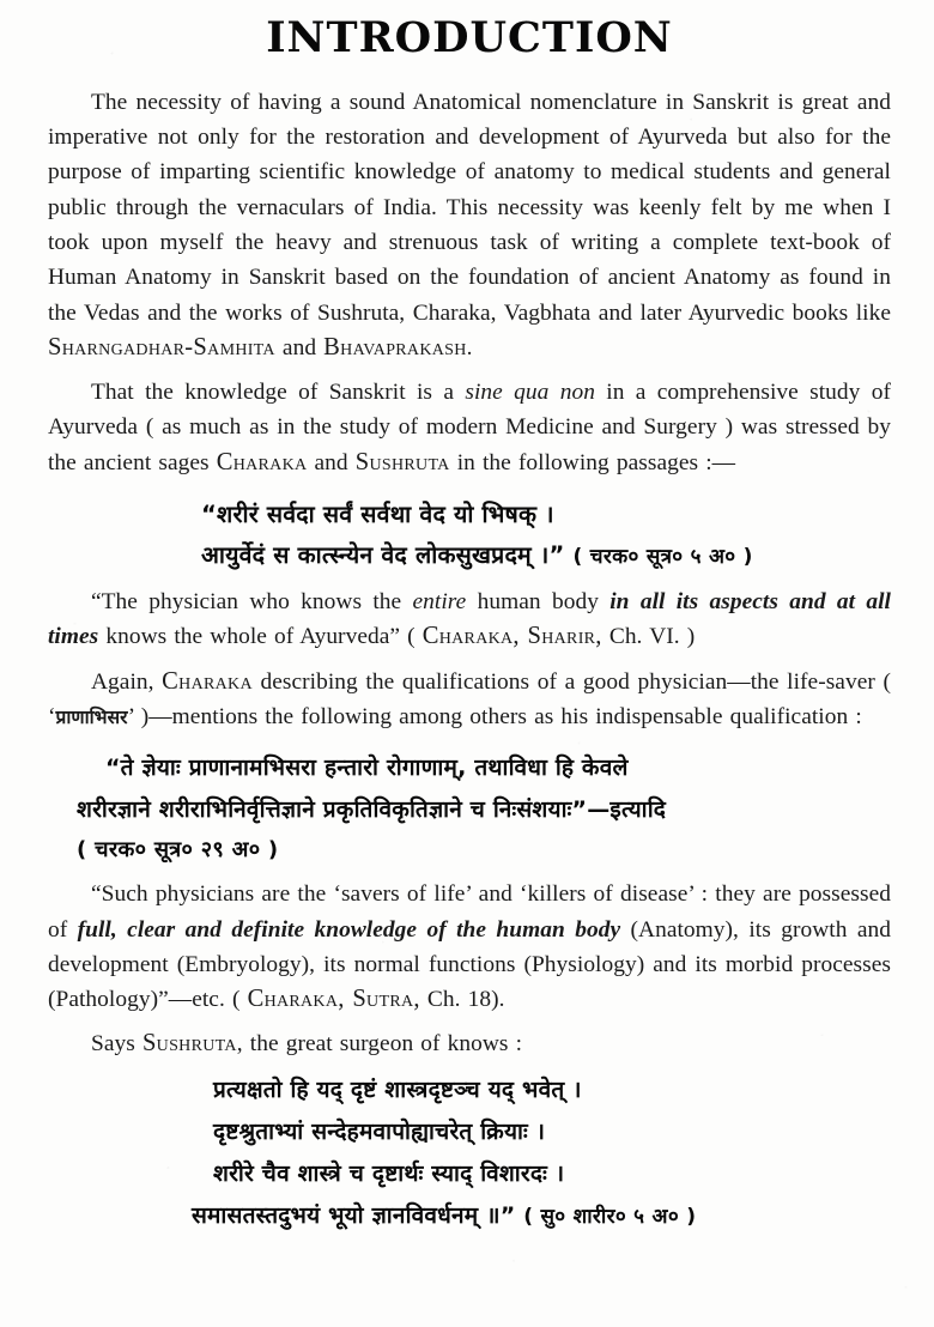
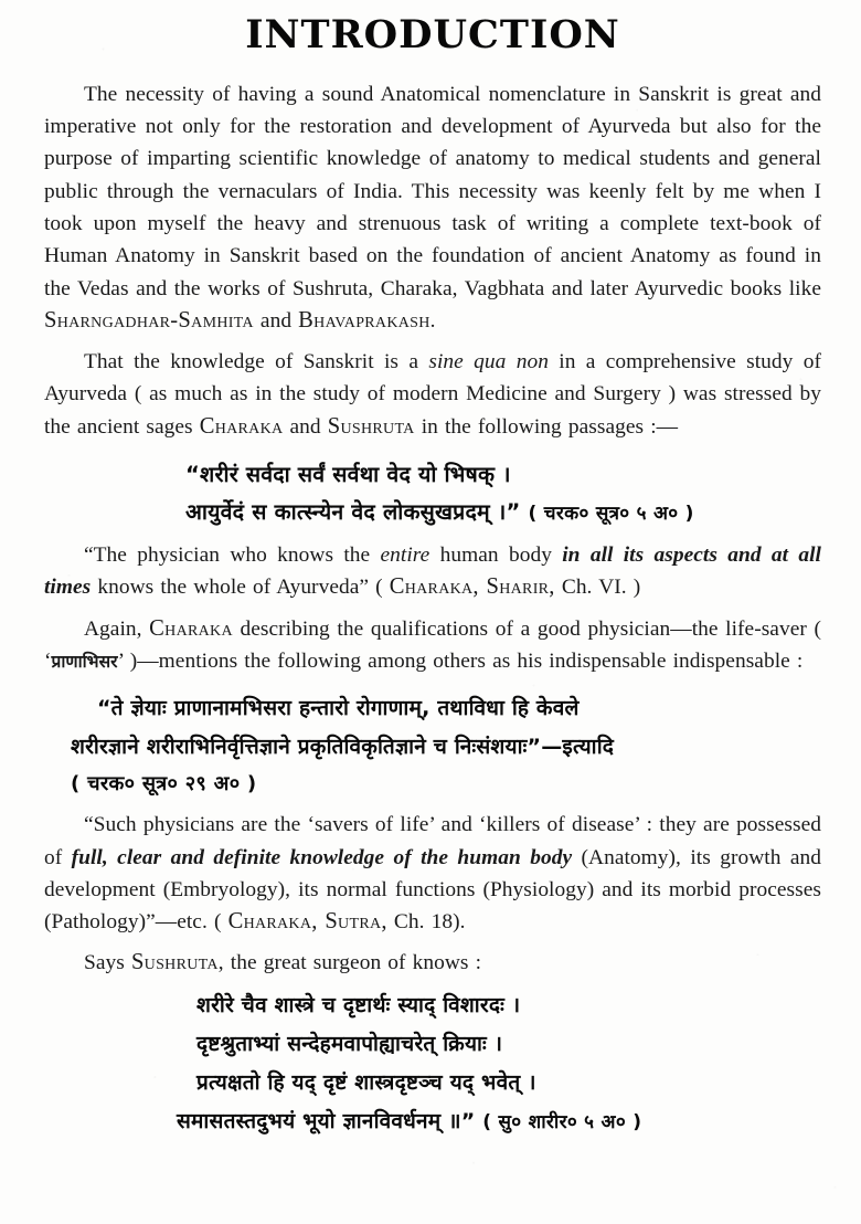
  INTRODUCTION
  The necessity of having a sound Anatomical nomenclature in Sanskrit is great and imperative not only for the restoration and development of Ayurveda but also for the purpose of imparting scientific knowledge of anatomy to medical students and general public through the vernaculars of India. This necessity was keenly felt by me when I took upon myself the heavy and strenuous task of writing a complete text-book of Human Anatomy in Sanskrit based on the foundation of ancient Anatomy as found in the Vedas and the works of Sushruta, Charaka, Vagbhata and later Ayurvedic books like Sharngadhar-Samhita and Bhavaprakash.
  That the knowledge of Sanskrit is a sine qua non in a comprehensive study of Ayurveda ( as much as in the study of modern Medicine and Surgery ) was stressed by the ancient sages Charaka and Sushruta in the following passages :—
  “शरीरं सर्वदा सर्वं सर्वथा वेद यो भिषक् ।
  आयुर्वेदं स कात्स्न्येन वेद लोकसुखप्रदम् ।” ( चरक० सूत्र० ५ अ० )
  “The physician who knows the entire human body in all its aspects and at all times knows the whole of Ayurveda” ( Charaka, Sharir, Ch. VI. )
- Again, Charaka describing the qualifications of a good physician—the life-saver ( ‘प्राणाभिसर’ )—mentions the following among others as his indispensable qualification :
+ Again, Charaka describing the qualifications of a good physician—the life-saver ( ‘प्राणाभिसर’ )—mentions the following among others as his indispensable indispensable :
  “ते ज्ञेयाः प्राणानामभिसरा हन्तारो रोगाणाम्, तथाविधा हि केवले
  शरीरज्ञाने शरीराभिनिर्वृत्तिज्ञाने प्रकृतिविकृतिज्ञाने च निःसंशयाः”—इत्यादि
  ( चरक० सूत्र० २९ अ० )
  “Such physicians are the ‘savers of life’ and ‘killers of disease’ : they are possessed of full, clear and definite knowledge of the human body (Anatomy), its growth and development (Embryology), its normal functions (Physiology) and its morbid processes (Pathology)”—etc. ( Charaka, Sutra, Ch. 18).
  Says Sushruta, the great surgeon of knows :
- प्रत्यक्षतो हि यद् दृष्टं शास्त्रदृष्टञ्च यद् भवेत् ।
+ शरीरे चैव शास्त्रे च दृष्टार्थः स्याद् विशारदः ।
  दृष्टश्रुताभ्यां सन्देहमवापोह्याचरेत् क्रियाः ।
- शरीरे चैव शास्त्रे च दृष्टार्थः स्याद् विशारदः ।
+ प्रत्यक्षतो हि यद् दृष्टं शास्त्रदृष्टञ्च यद् भवेत् ।
  समासतस्तदुभयं भूयो ज्ञानविवर्धनम् ॥” ( सु० शारीर० ५ अ० )
